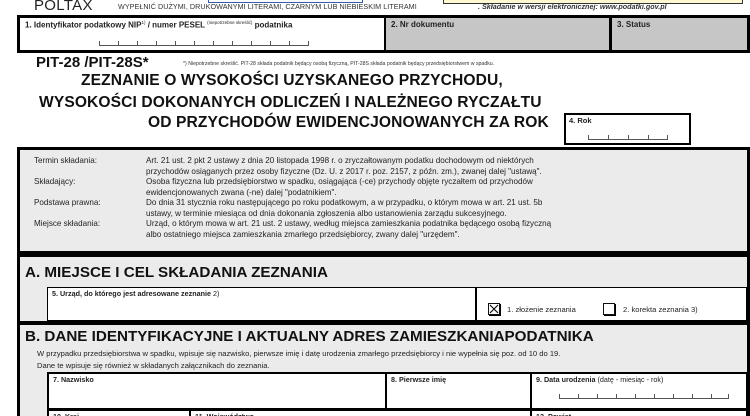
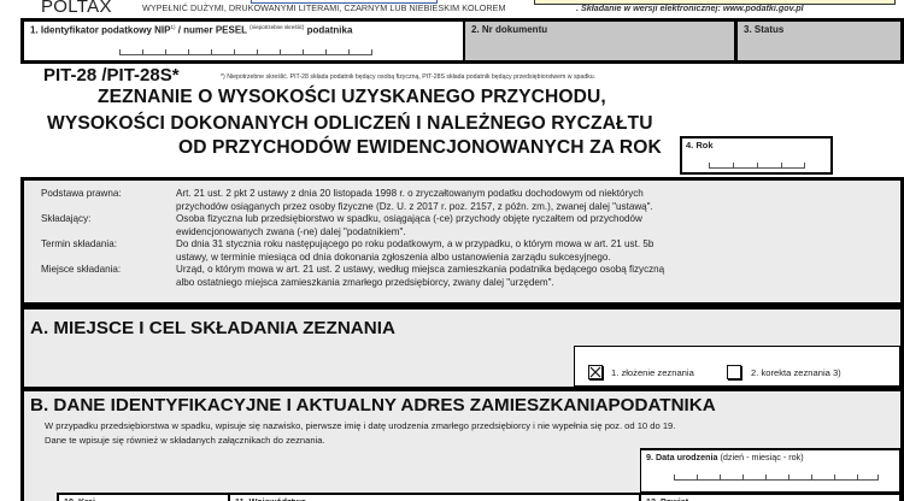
  POLTAX
- WYPEŁNIĆ DUŻYMI, DRUKOWANYMI LITERAMI, CZARNYM LUB NIEBIESKIM LITERAMI
+ WYPEŁNIĆ DUŻYMI, DRUKOWANYMI LITERAMI, CZARNYM LUB NIEBIESKIM KOLOREM
  . Składanie w wersji elektronicznej: www.podatki.gov.pl
  2. Nr dokumentu
  3. Status
  PIT-28 /PIT-28S*
  ZEZNANIE O WYSOKOŚCI UZYSKANEGO PRZYCHODU,
  WYSOKOŚCI DOKONANYCH ODLICZEŃ I NALEŻNEGO RYCZAŁTU
  OD PRZYCHODÓW EWIDENCJONOWANYCH ZA ROK
  4. Rok
- Termin składania:
+ Podstawa prawna:
  Art. 21 ust. 2 pkt 2 ustawy z dnia 20 listopada 1998 r. o zryczałtowanym podatku dochodowym od niektórych
  przychodów osiąganych przez osoby fizyczne (Dz. U. z 2017 r. poz. 2157, z późn. zm.), zwanej dalej "ustawą".
  Składający:
  Osoba fizyczna lub przedsiębiorstwo w spadku, osiągająca (-ce) przychody objęte ryczałtem od przychodów
  ewidencjonowanych zwana (-ne) dalej "podatnikiem".
- Podstawa prawna:
+ Termin składania:
  Do dnia 31 stycznia roku następującego po roku podatkowym, a w przypadku, o którym mowa w art. 21 ust. 5b
  ustawy, w terminie miesiąca od dnia dokonania zgłoszenia albo ustanowienia zarządu sukcesyjnego.
  Miejsce składania:
  Urząd, o którym mowa w art. 21 ust. 2 ustawy, według miejsca zamieszkania podatnika będącego osobą fizyczną
  albo ostatniego miejsca zamieszkania zmarłego przedsiębiorcy, zwany dalej "urzędem".
  A. MIEJSCE I CEL SKŁADANIA ZEZNANIA
- 5. Urząd, do którego jest adresowane zeznanie 2)
  1. złożenie zeznania
  2. korekta zeznania 3)
  B. DANE IDENTYFIKACYJNE I AKTUALNY ADRES ZAMIESZKANIAPODATNIKA
  W przypadku przedsiębiorstwa w spadku, wpisuje się nazwisko, pierwsze imię i datę urodzenia zmarłego przedsiębiorcy i nie wypełnia się poz. od 10 do 19.
  Dane te wpisuje się również w składanych załącznikach do zeznania.
- 7. Nazwisko
- 8. Pierwsze imię
- 9. Data urodzenia (datę - miesiąc - rok)
+ 9. Data urodzenia (dzień - miesiąc - rok)
